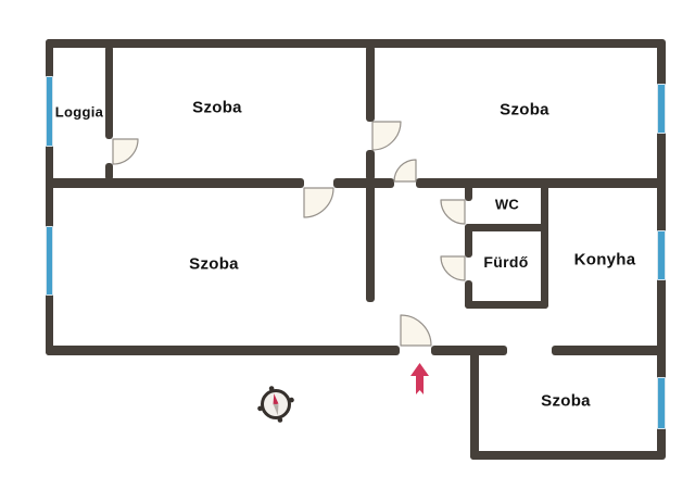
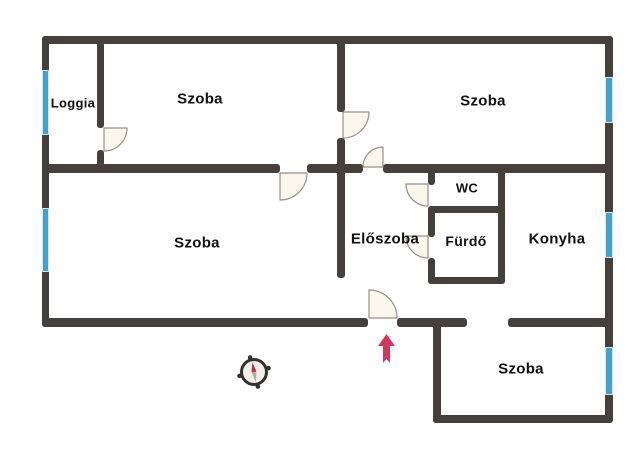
  Loggia
  Szoba
  Szoba
  Szoba
+ Előszoba
  WC
  Fürdő
  Konyha
  Szoba
